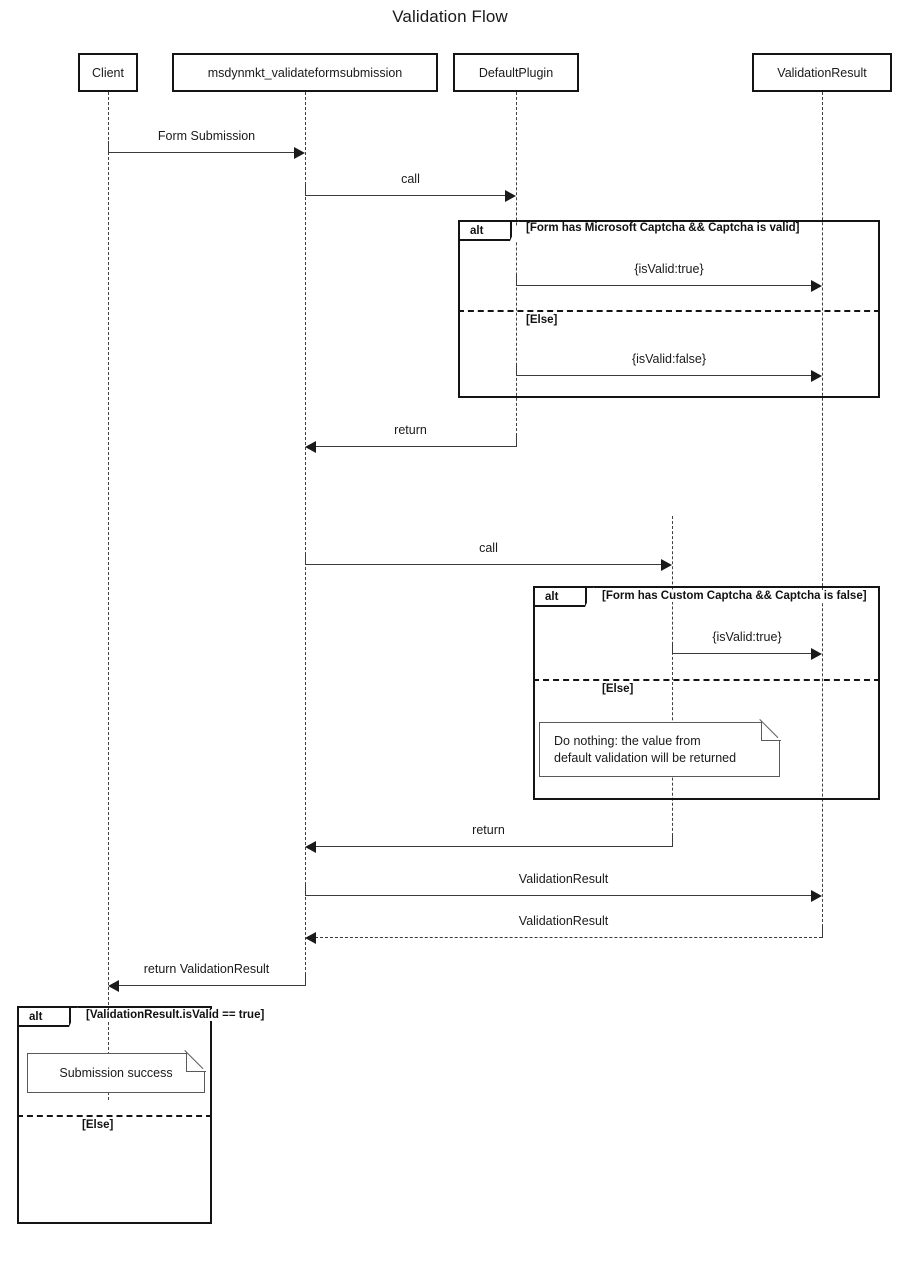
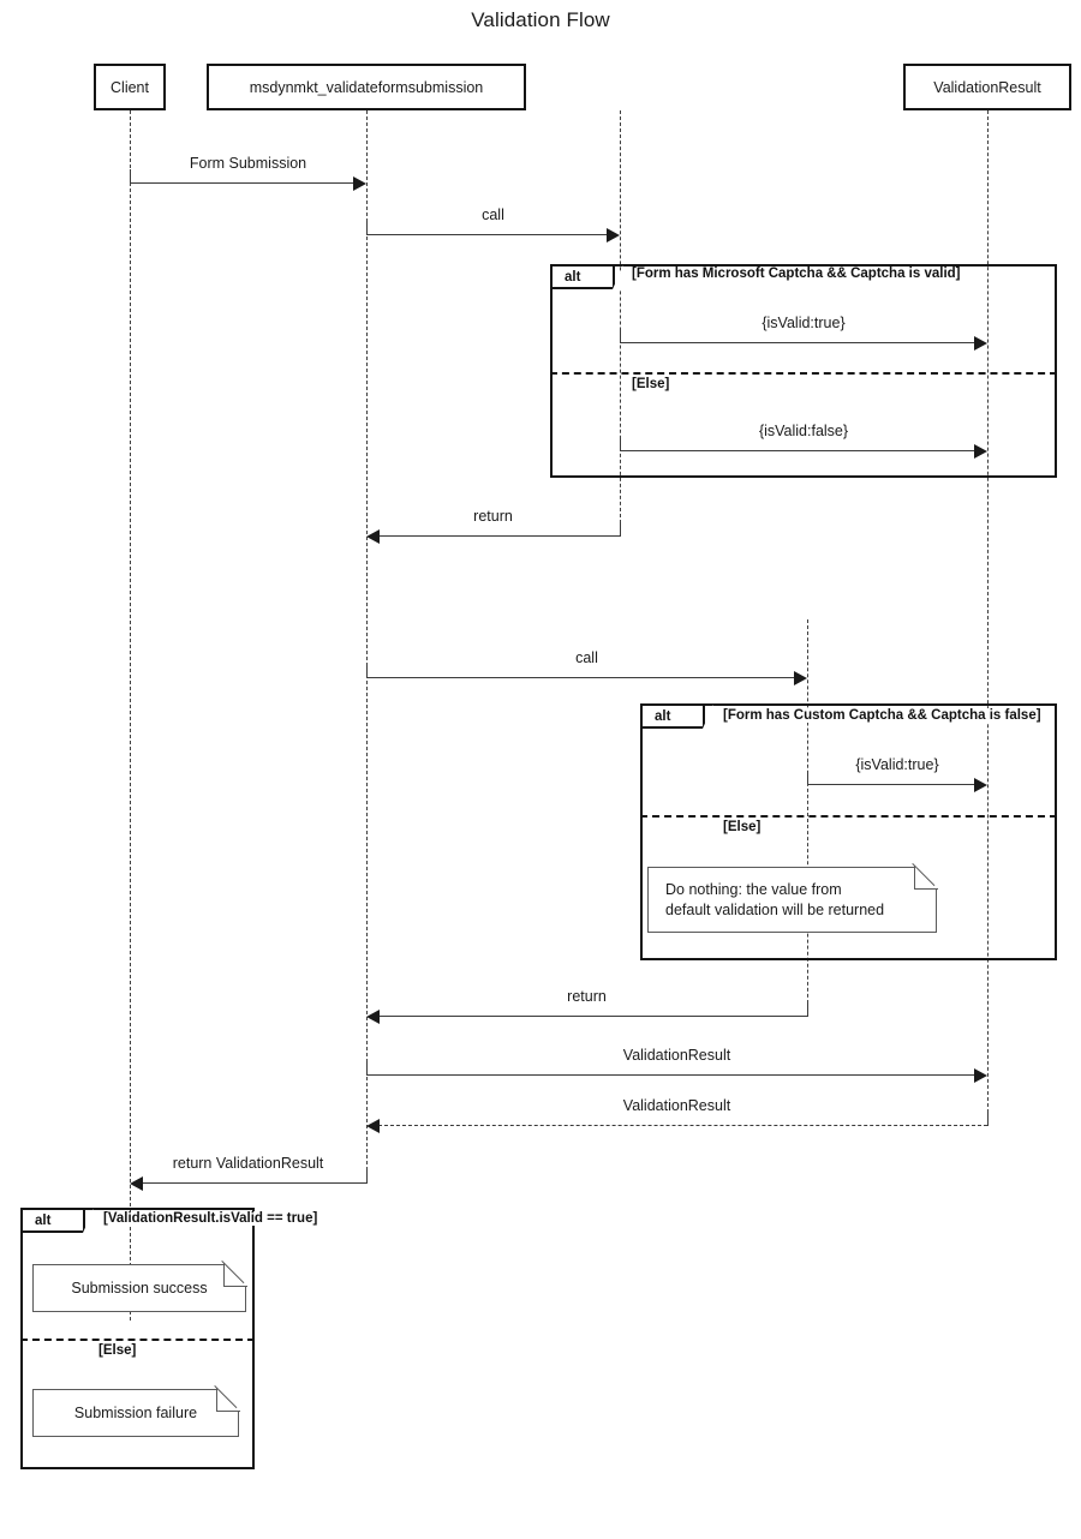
  Validation Flow
  Client
  msdynmkt_validateformsubmission
- DefaultPlugin
  ValidationResult
  Form Submission
  call
  alt
  [Form has Microsoft Captcha && Captcha is valid]
  {isValid:true}
  [Else]
  {isValid:false}
  return
  call
  alt
  [Form has Custom Captcha && Captcha is false]
  {isValid:true}
  [Else]
  Do nothing: the value from
  default validation will be returned
  return
  ValidationResult
  ValidationResult
  return ValidationResult
  alt
  [ValidationResult.isValid == true]
  Submission success
  [Else]
+ Submission failure
